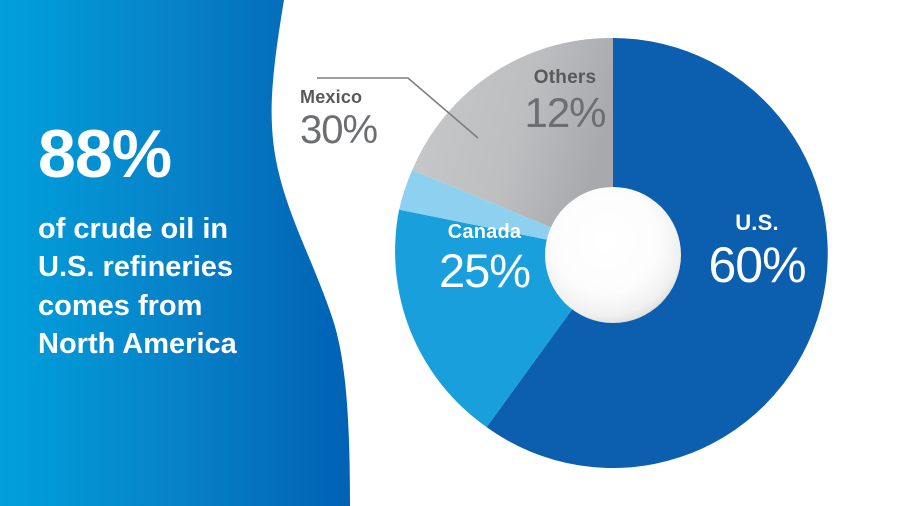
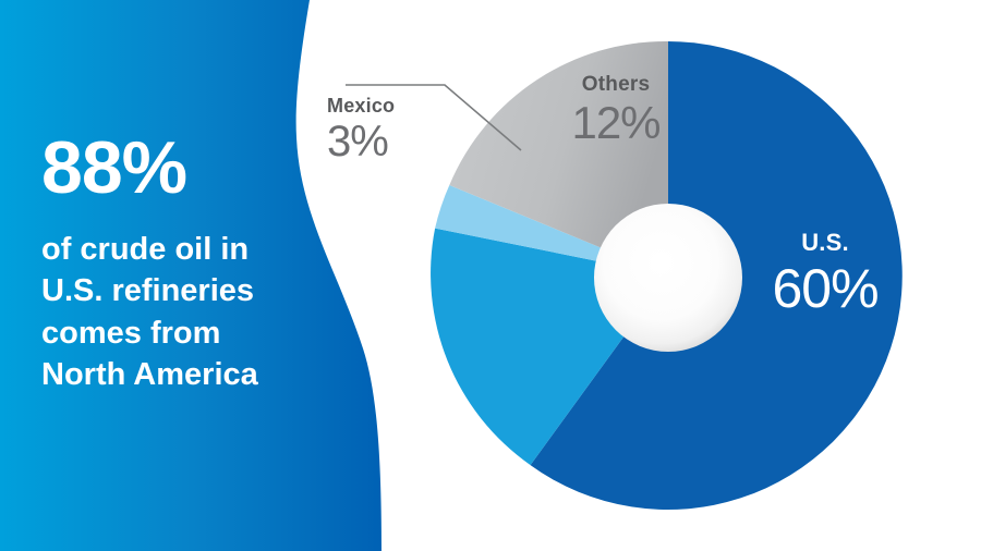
  88%
  of crude oil in
  U.S. refineries
  comes from
  North America
  Others
  12%
  Mexico
- 30%
+ 3%
- Canada
- 25%
  U.S.
  60%
